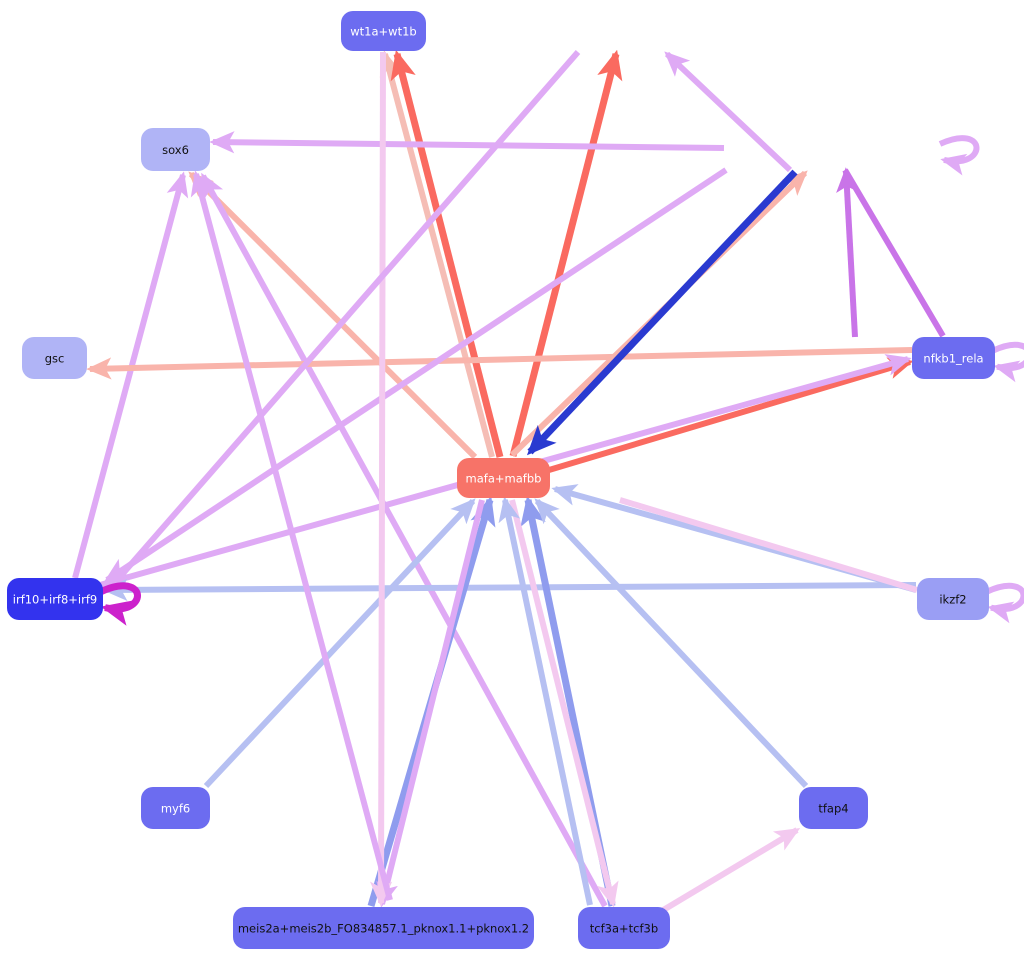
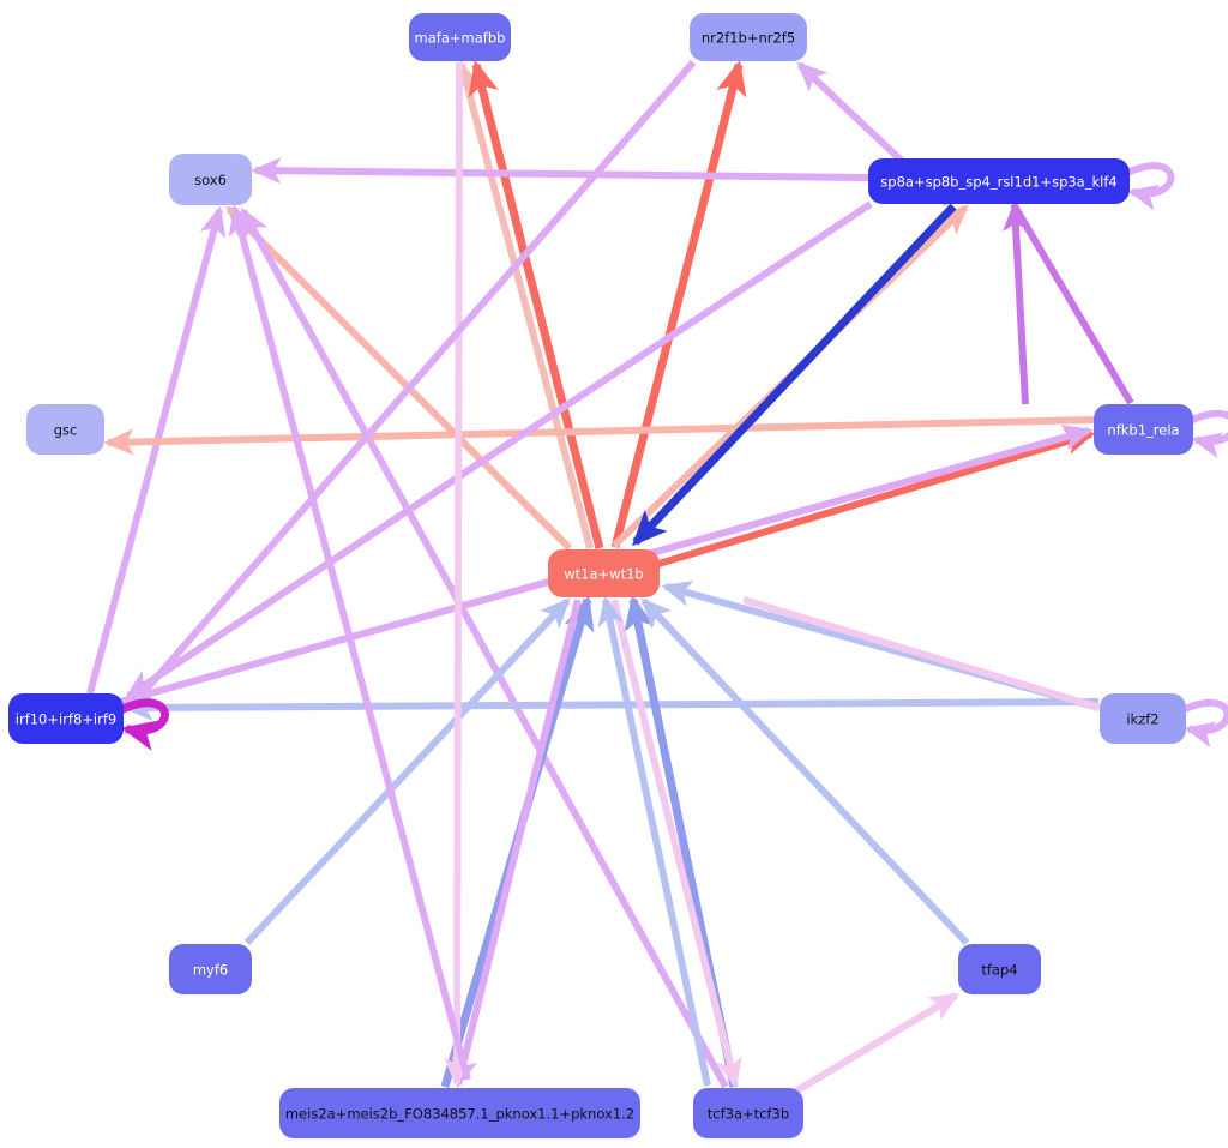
- wt1a+wt1b
+ mafa+mafbb
+ nr2f1b+nr2f5
+ sp8a+sp8b_sp4_rsl1d1+sp3a_klf4
  sox6
  gsc
  nfkb1_rela
- mafa+mafbb
+ wt1a+wt1b
  irf10+irf8+irf9
  ikzf2
  myf6
  tfap4
  meis2a+meis2b_FO834857.1_pknox1.1+pknox1.2
  tcf3a+tcf3b
